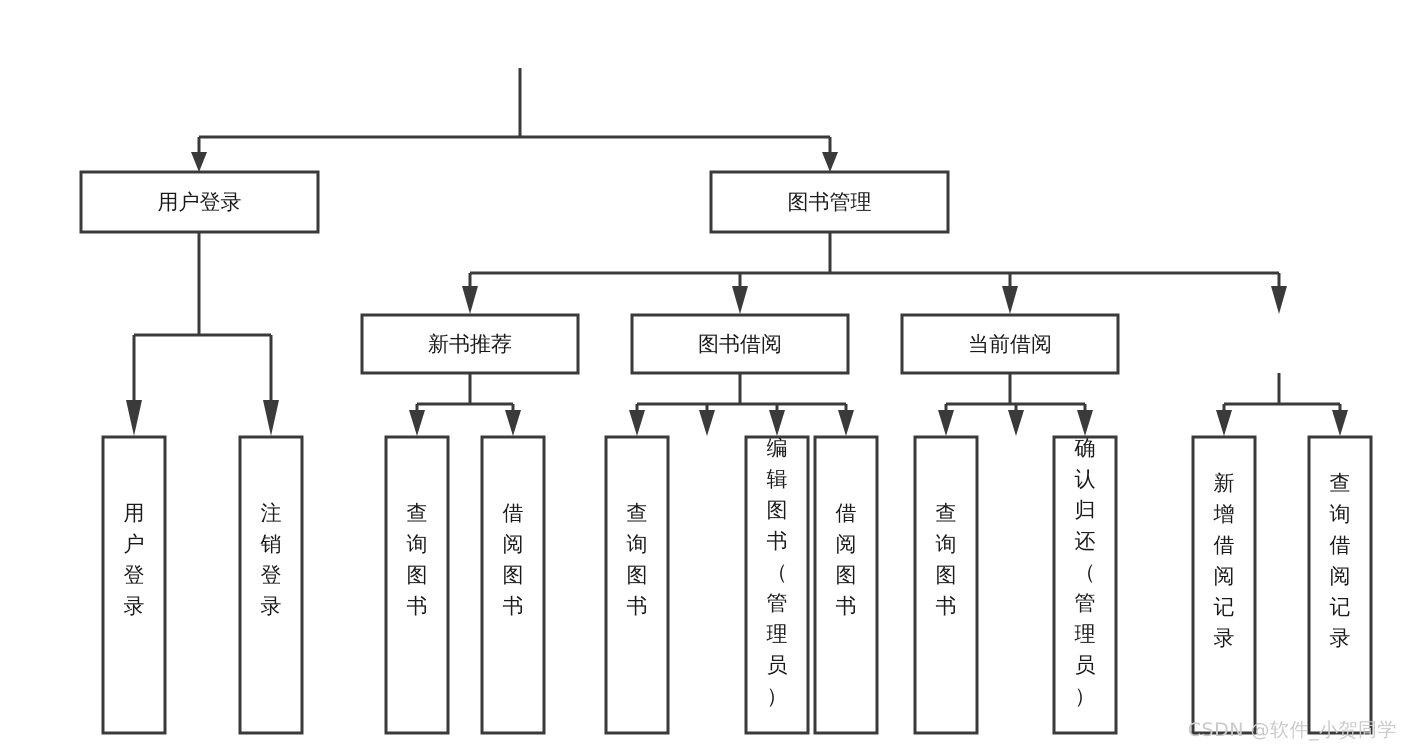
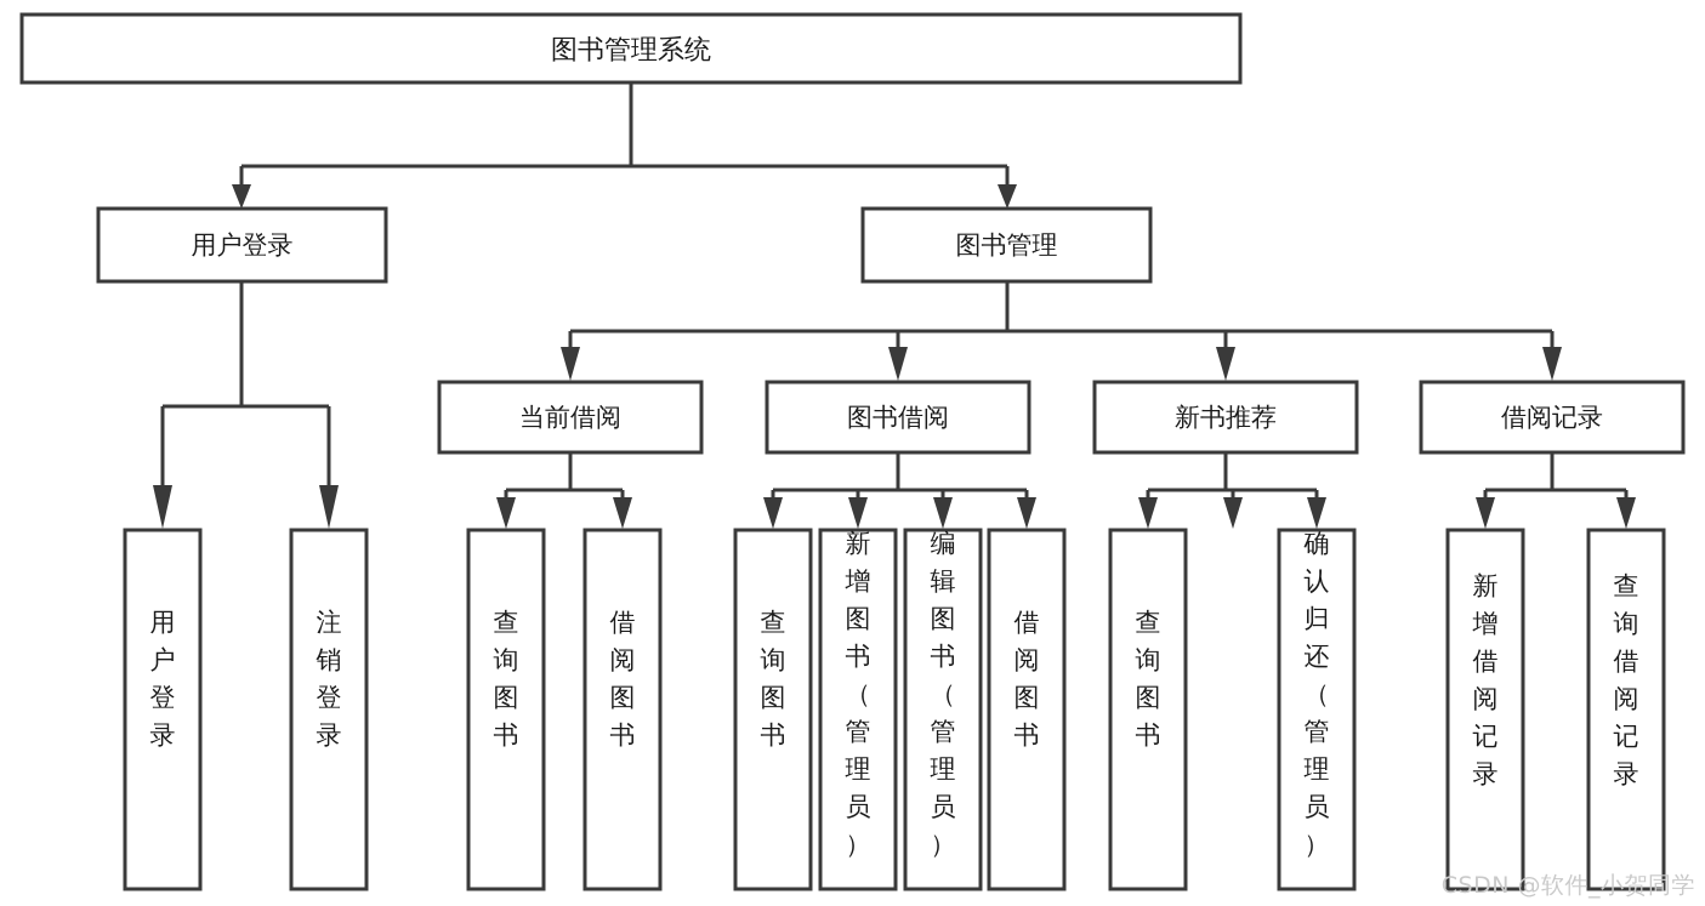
+ 图书管理系统
  用户登录
  图书管理
- 新书推荐
+ 当前借阅
  图书借阅
- 当前借阅
+ 新书推荐
+ 借阅记录
  用户登录
  注销登录
  查询图书
  借阅图书
  查询图书
+ 新增图书（管理员）
  编辑图书（管理员）
  借阅图书
  查询图书
  确认归还（管理员）
  新增借阅记录
  查询借阅记录
  CSDN @软件_小贺同学
